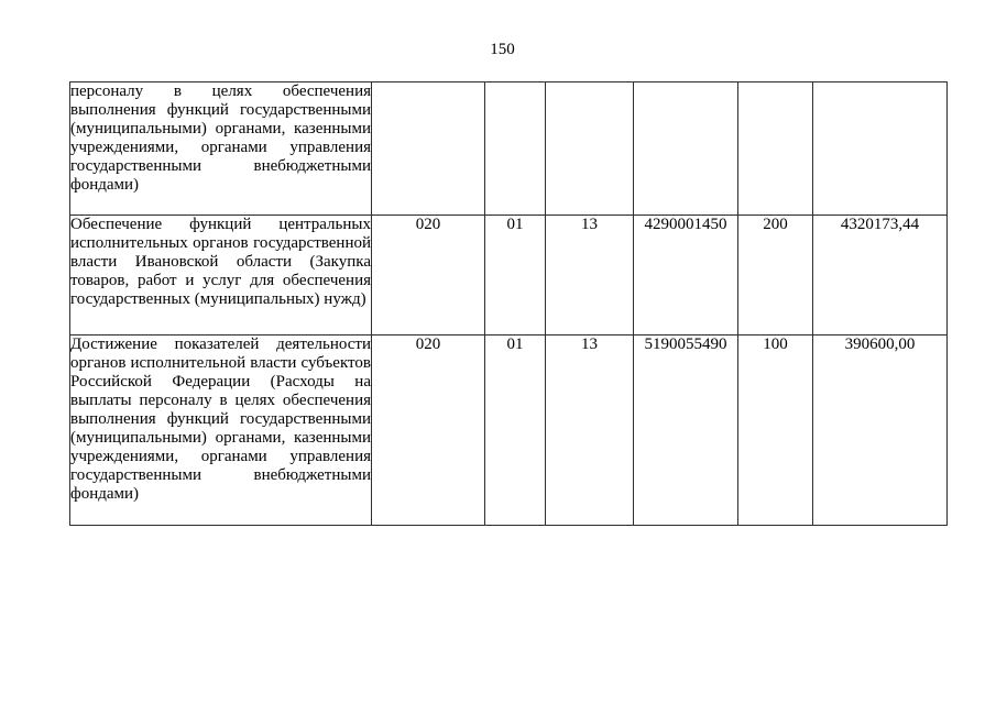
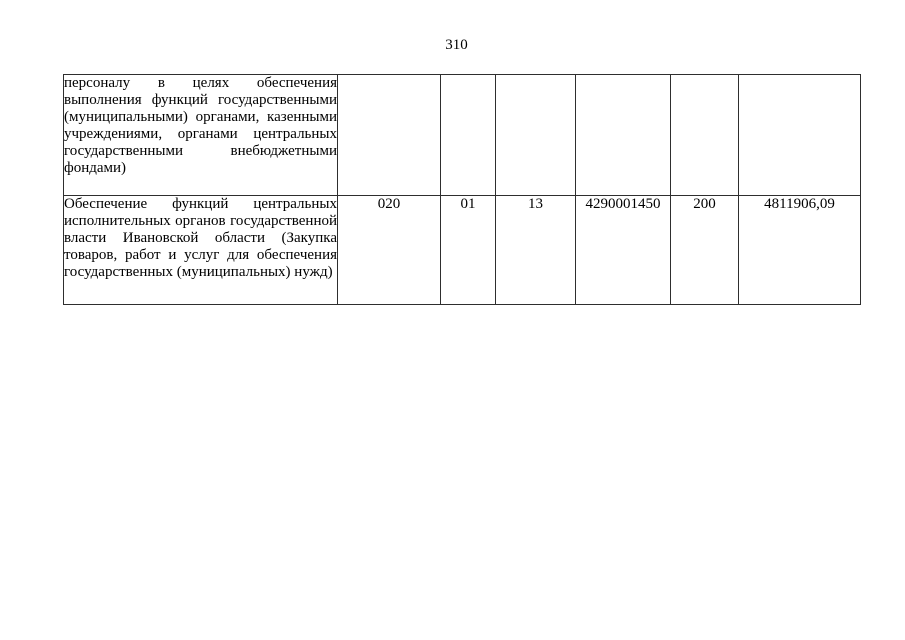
- 150
+ 310
- персоналу в целях обеспечения выполнения функций государственными (муниципальными) органами, казенными учреждениями, органами управления государственными внебюджетными фондами)
+ персоналу в целях обеспечения выполнения функций государственными (муниципальными) органами, казенными учреждениями, органами центральных государственными внебюджетными фондами)
- Обеспечение функций центральных исполнительных органов государственной власти Ивановской области (Закупка товаров, работ и услуг для обеспечения государственных (муниципальных) нужд)	020	01	13	4290001450	200	4320173,44
+ Обеспечение функций центральных исполнительных органов государственной власти Ивановской области (Закупка товаров, работ и услуг для обеспечения государственных (муниципальных) нужд)	020	01	13	4290001450	200	4811906,09
- Достижение показателей деятельности органов исполнительной власти субъектов Российской Федерации (Расходы на выплаты персоналу в целях обеспечения выполнения функций государственными (муниципальными) органами, казенными учреждениями, органами управления государственными внебюджетными фондами)	020	01	13	5190055490	100	390600,00
